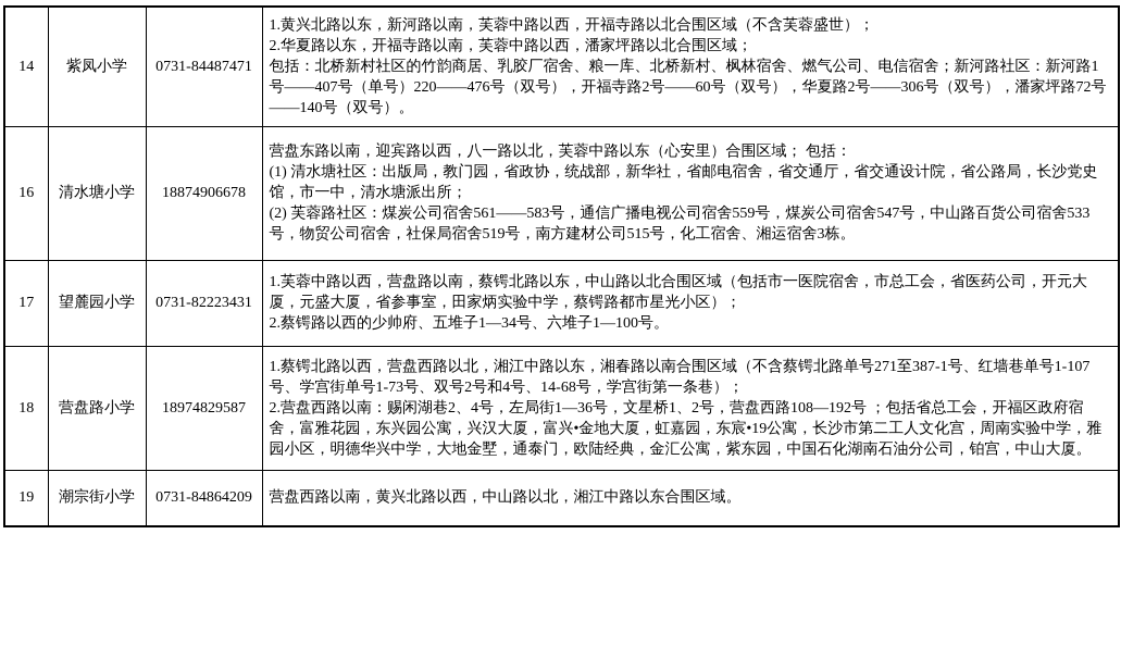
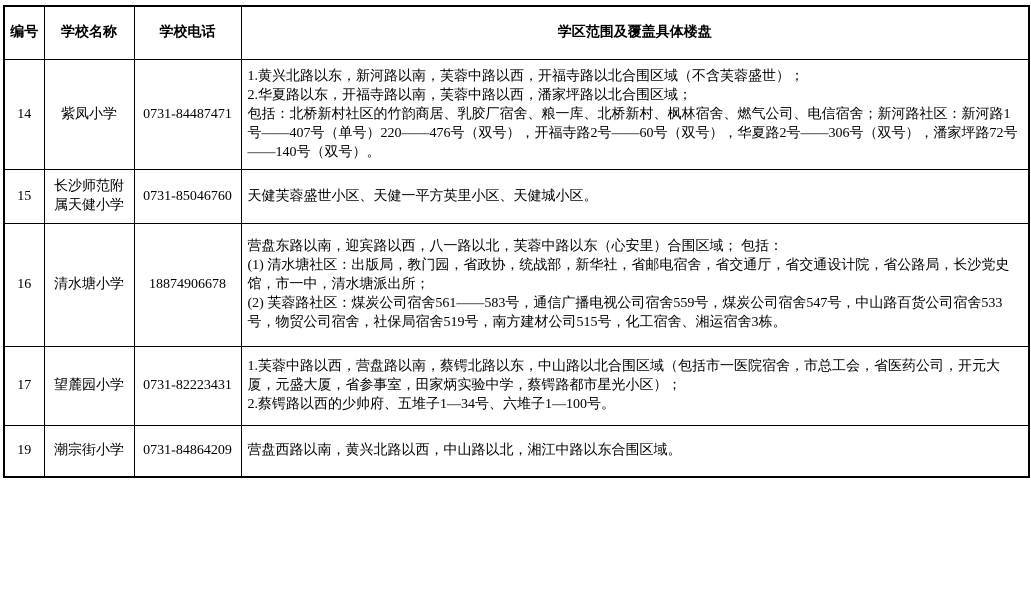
+ 编号	学校名称	学校电话	学区范围及覆盖具体楼盘
  14	紫凤小学	0731-84487471	1.黄兴北路以东，新河路以南，芙蓉中路以西，开福寺路以北合围区域（不含芙蓉盛世）； 2.华夏路以东，开福寺路以南，芙蓉中路以西，潘家坪路以北合围区域； 包括：北桥新村社区的竹韵商居、乳胶厂宿舍、粮一库、北桥新村、枫林宿舍、燃气公司、电信宿舍；新河路社区：新河路1号——407号（单号）220——476号（双号），开福寺路2号——60号（双号），华夏路2号——306号（双号），潘家坪路72号——140号（双号）。
+ 15	长沙师范附属天健小学	0731-85046760	天健芙蓉盛世小区、天健一平方英里小区、天健城小区。
  16	清水塘小学	18874906678	营盘东路以南，迎宾路以西，八一路以北，芙蓉中路以东（心安里）合围区域； 包括： (1) 清水塘社区：出版局，教门园，省政协，统战部，新华社，省邮电宿舍，省交通厅，省交通设计院，省公路局，长沙党史馆，市一中，清水塘派出所； (2) 芙蓉路社区：煤炭公司宿舍561——583号，通信广播电视公司宿舍559号，煤炭公司宿舍547号，中山路百货公司宿舍533号，物贸公司宿舍，社保局宿舍519号，南方建材公司515号，化工宿舍、湘运宿舍3栋。
  17	望麓园小学	0731-82223431	1.芙蓉中路以西，营盘路以南，蔡锷北路以东，中山路以北合围区域（包括市一医院宿舍，市总工会，省医药公司，开元大厦，元盛大厦，省参事室，田家炳实验中学，蔡锷路都市星光小区）； 2.蔡锷路以西的少帅府、五堆子1—34号、六堆子1—100号。
- 18	营盘路小学	18974829587	1.蔡锷北路以西，营盘西路以北，湘江中路以东，湘春路以南合围区域（不含蔡锷北路单号271至387-1号、红墙巷单号1-107号、学宫街单号1-73号、双号2号和4号、14-68号，学宫街第一条巷）； 2.营盘西路以南：赐闲湖巷2、4号，左局街1—36号，文星桥1、2号，营盘西路108—192号 ；包括省总工会，开福区政府宿舍，富雅花园，东兴园公寓，兴汉大厦，富兴•金地大厦，虹嘉园，东宸•19公寓，长沙市第二工人文化宫，周南实验中学，雅园小区，明德华兴中学，大地金墅，通泰门，欧陆经典，金汇公寓，紫东园，中国石化湖南石油分公司，铂宫，中山大厦。
  19	潮宗街小学	0731-84864209	营盘西路以南，黄兴北路以西，中山路以北，湘江中路以东合围区域。
